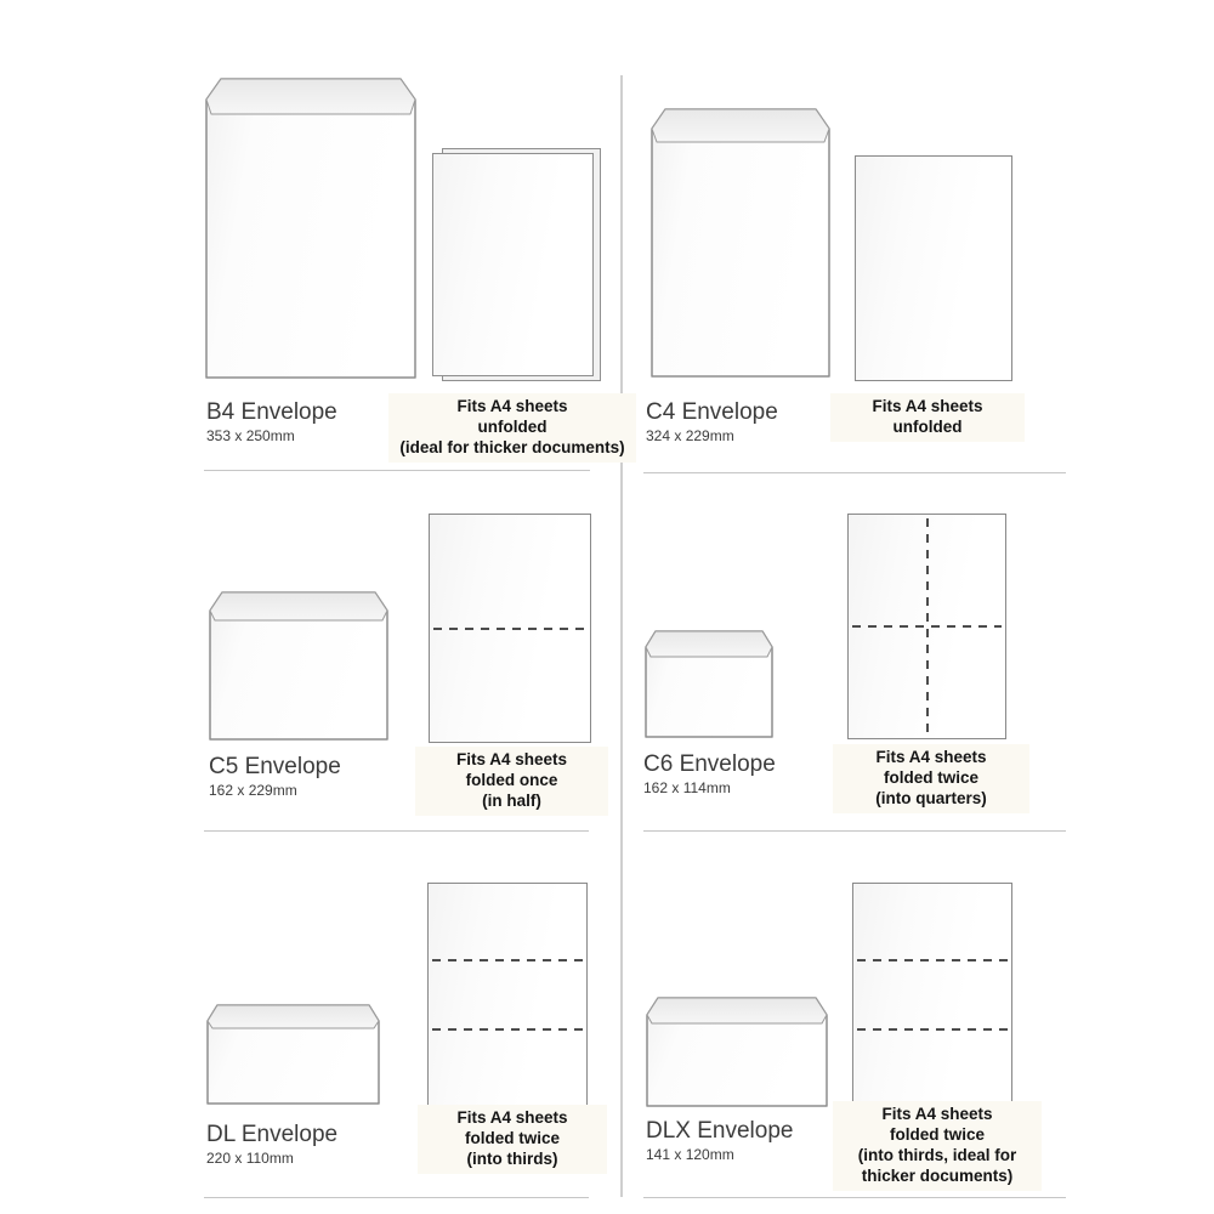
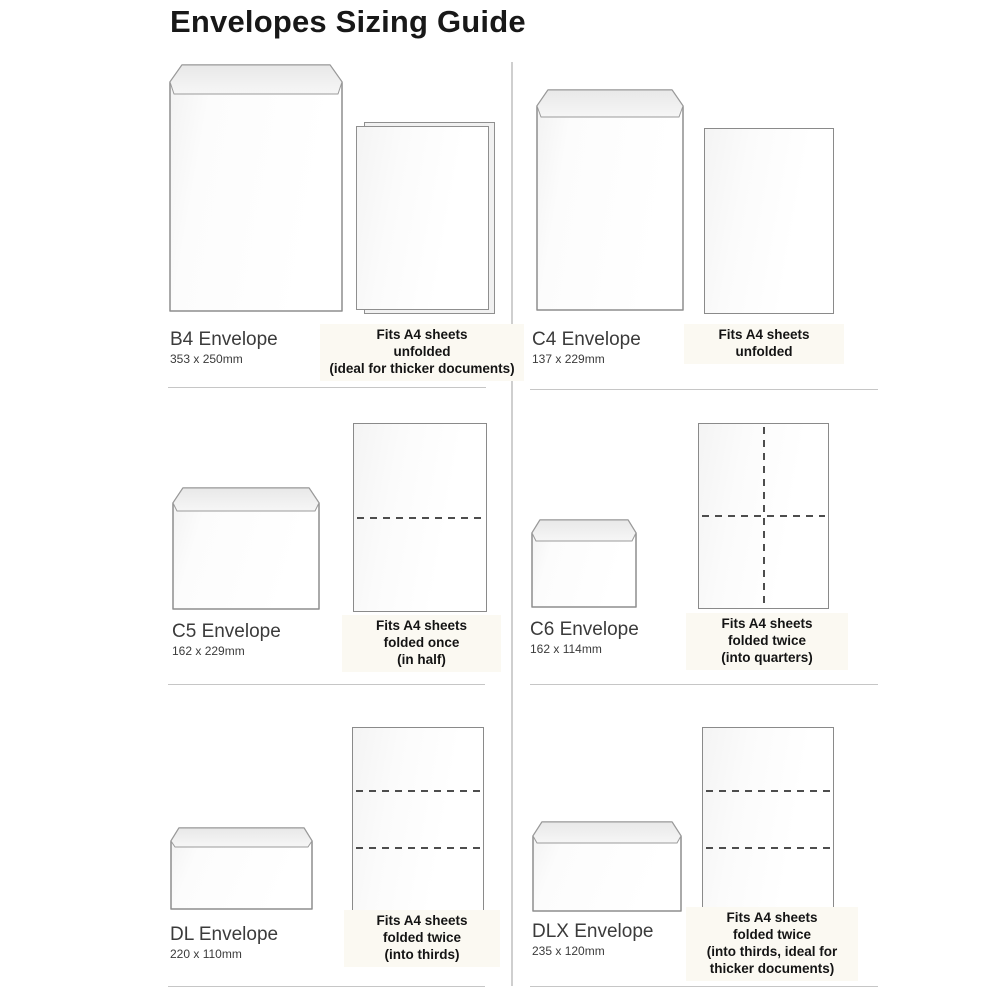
+ Envelopes Sizing Guide
  B4 Envelope
  353 x 250mm
  Fits A4 sheets
  unfolded
  (ideal for thicker documents)
  C4 Envelope
- 324 x 229mm
+ 137 x 229mm
  Fits A4 sheets
  unfolded
  C5 Envelope
  162 x 229mm
  Fits A4 sheets
  folded once
  (in half)
  C6 Envelope
  162 x 114mm
  Fits A4 sheets
  folded twice
  (into quarters)
  DL Envelope
  220 x 110mm
  Fits A4 sheets
  folded twice
  (into thirds)
  DLX Envelope
- 141 x 120mm
+ 235 x 120mm
  Fits A4 sheets
  folded twice
  (into thirds, ideal for
  thicker documents)
